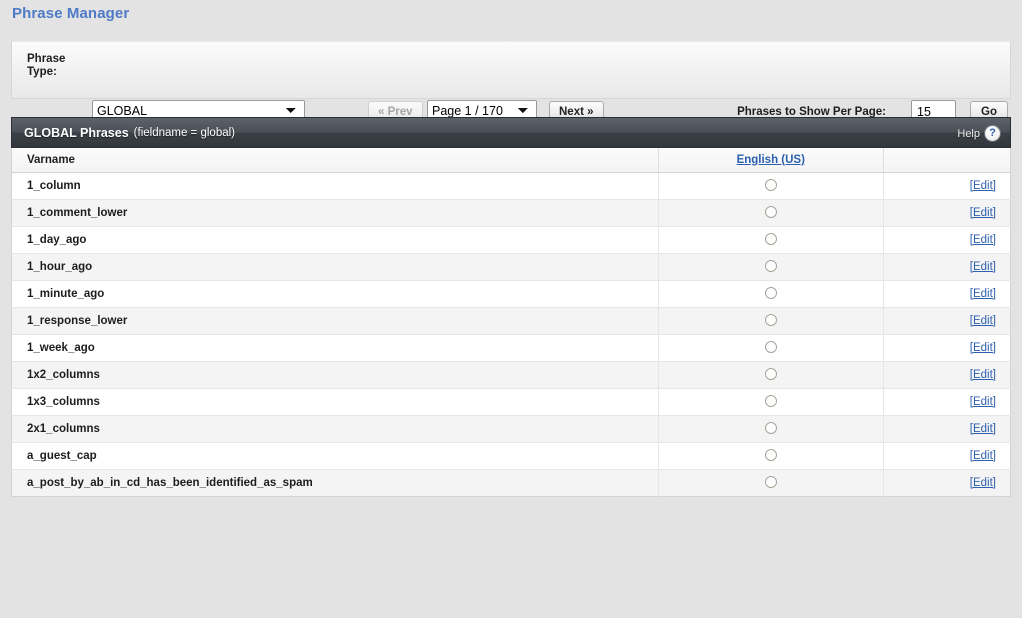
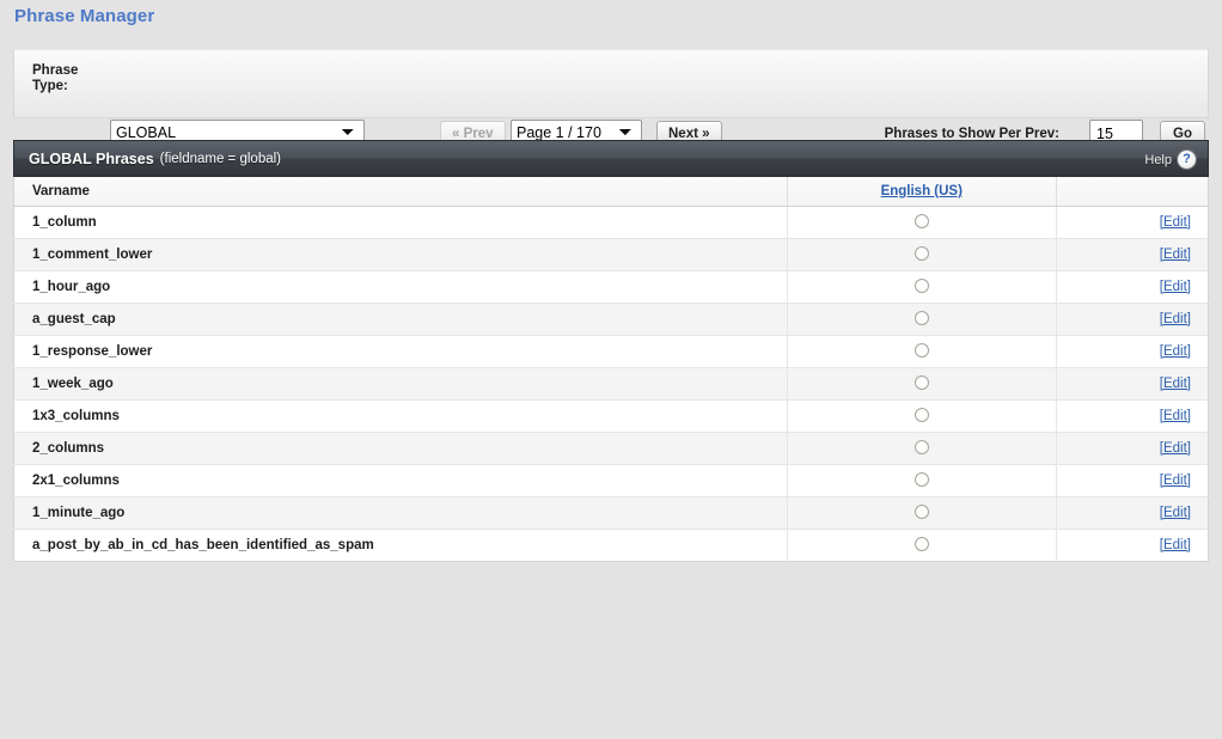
  Phrase Manager
  Phrase Type:
  GLOBAL
  « Prev
  Page 1 / 170
  Next »
- Phrases to Show Per Page:
+ Phrases to Show Per Prev:
  15
  Go
  GLOBAL Phrases
  (fieldname = global)
  Help
  ?
  Varname	English (US)
  1_column		[Edit]
  1_comment_lower		[Edit]
- 1_day_ago		[Edit]
  1_hour_ago		[Edit]
- 1_minute_ago		[Edit]
+ a_guest_cap		[Edit]
  1_response_lower		[Edit]
  1_week_ago		[Edit]
- 1x2_columns		[Edit]
  1x3_columns		[Edit]
+ 2_columns		[Edit]
  2x1_columns		[Edit]
- a_guest_cap		[Edit]
+ 1_minute_ago		[Edit]
  a_post_by_ab_in_cd_has_been_identified_as_spam		[Edit]
